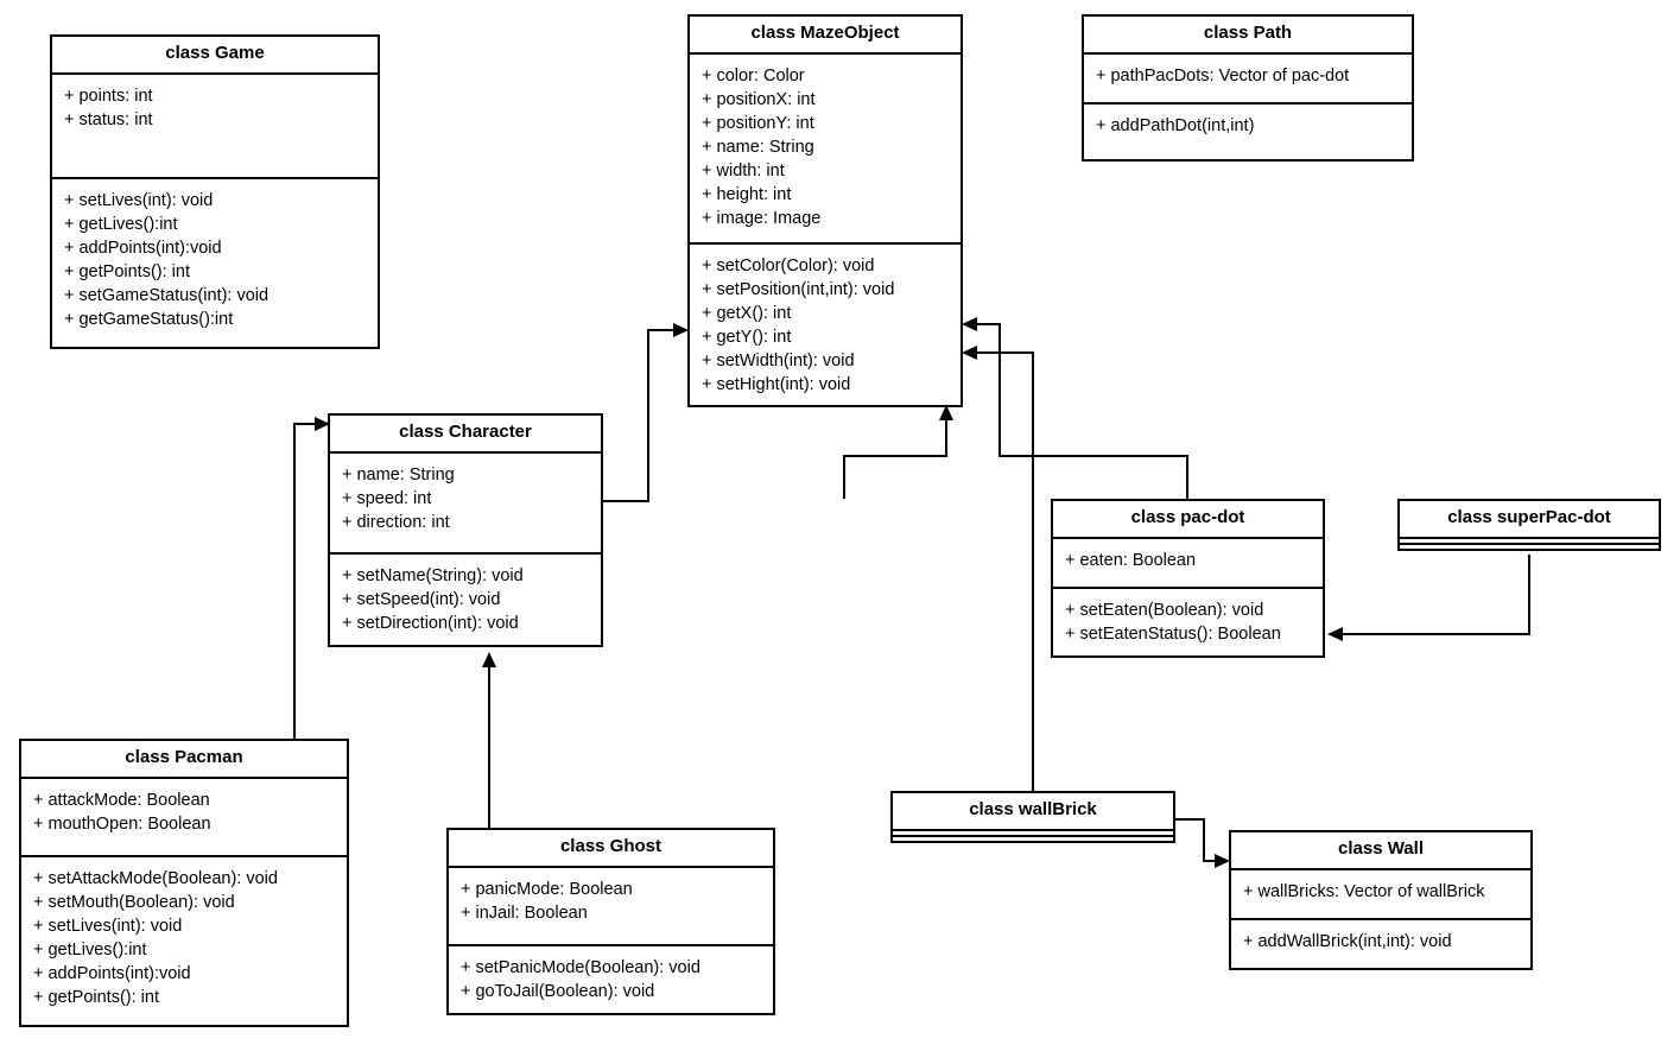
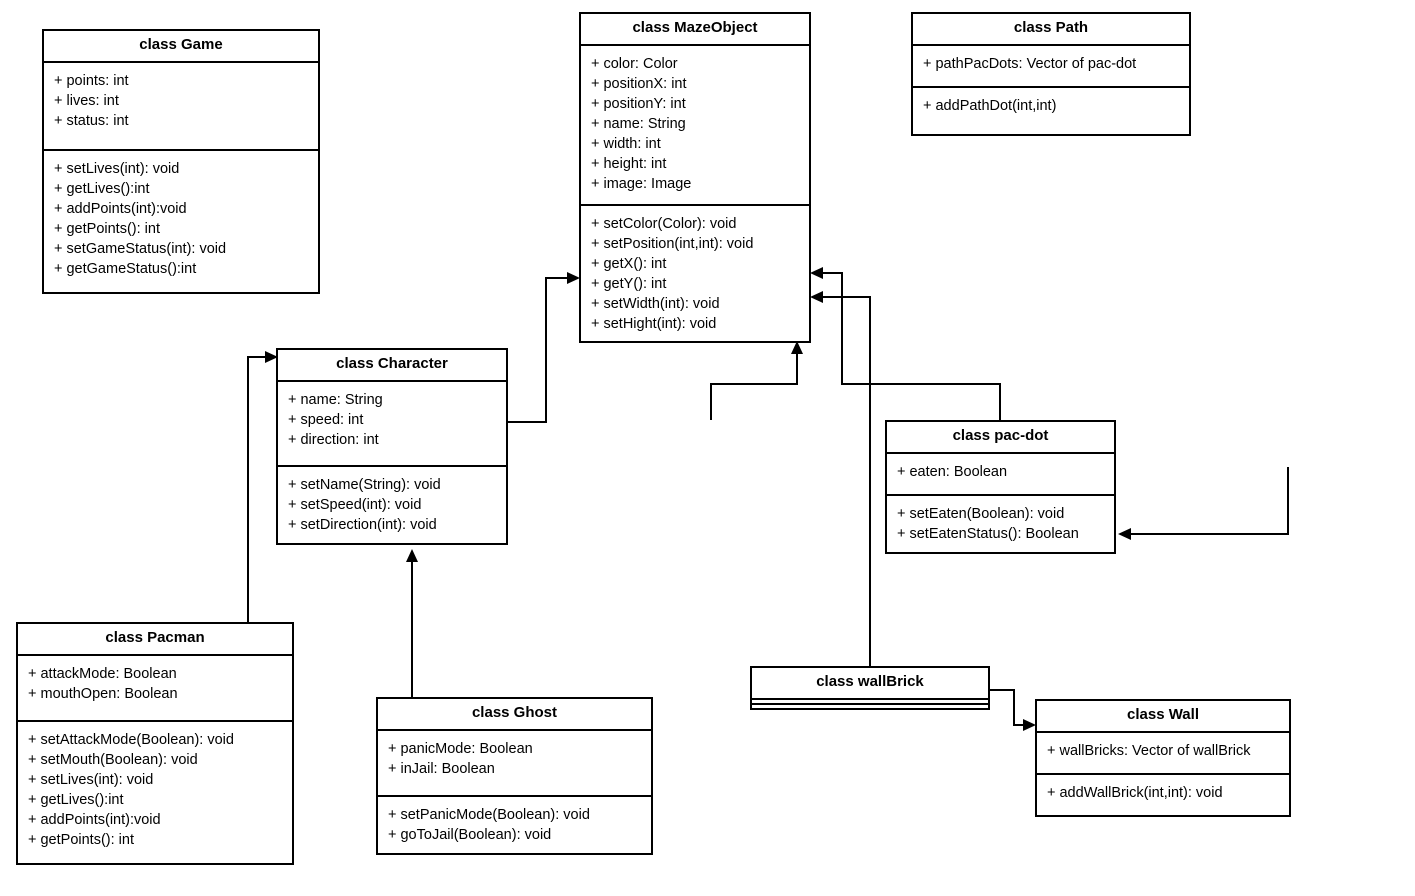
  class Game
  + points: int
+ + lives: int
  + status: int
  + setLives(int): void
  + getLives():int
  + addPoints(int):void
  + getPoints(): int
  + setGameStatus(int): void
  + getGameStatus():int
  class MazeObject
  + color: Color
  + positionX: int
  + positionY: int
  + name: String
  + width: int
  + height: int
  + image: Image
  + setColor(Color): void
  + setPosition(int,int): void
  + getX(): int
  + getY(): int
  + setWidth(int): void
  + setHight(int): void
  class Path
  + pathPacDots: Vector of pac-dot
  + addPathDot(int,int)
  class Character
  + name: String
  + speed: int
  + direction: int
  + setName(String): void
  + setSpeed(int): void
  + setDirection(int): void
  class pac-dot
  + eaten: Boolean
  + setEaten(Boolean): void
  + setEatenStatus(): Boolean
- class superPac-dot
  class Pacman
  + attackMode: Boolean
  + mouthOpen: Boolean
  + setAttackMode(Boolean): void
  + setMouth(Boolean): void
  + setLives(int): void
  + getLives():int
  + addPoints(int):void
  + getPoints(): int
  class Ghost
  + panicMode: Boolean
  + inJail: Boolean
  + setPanicMode(Boolean): void
  + goToJail(Boolean): void
  class wallBrick
  class Wall
  + wallBricks: Vector of wallBrick
  + addWallBrick(int,int): void
